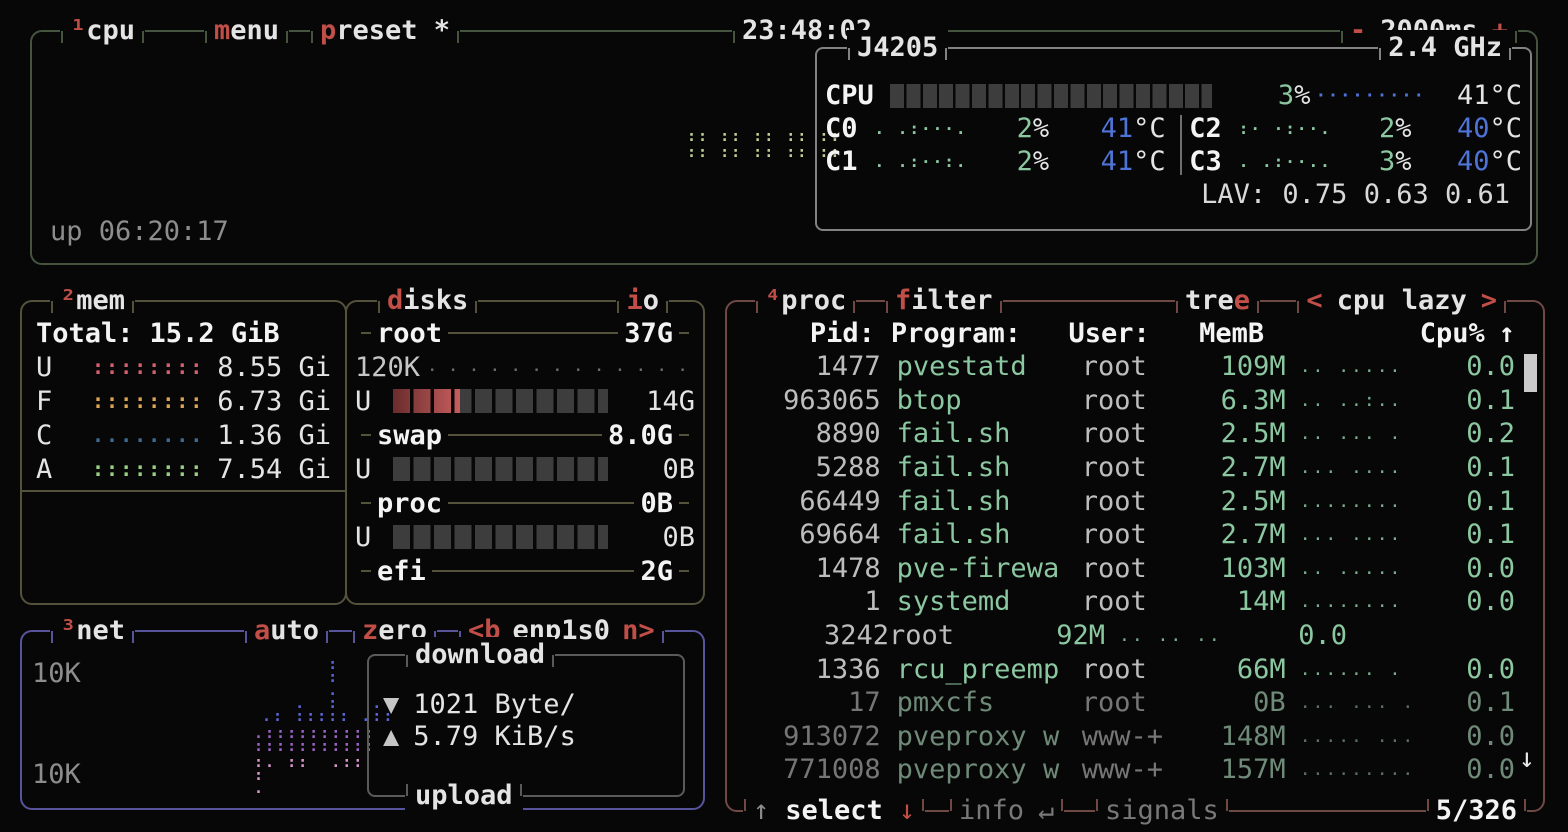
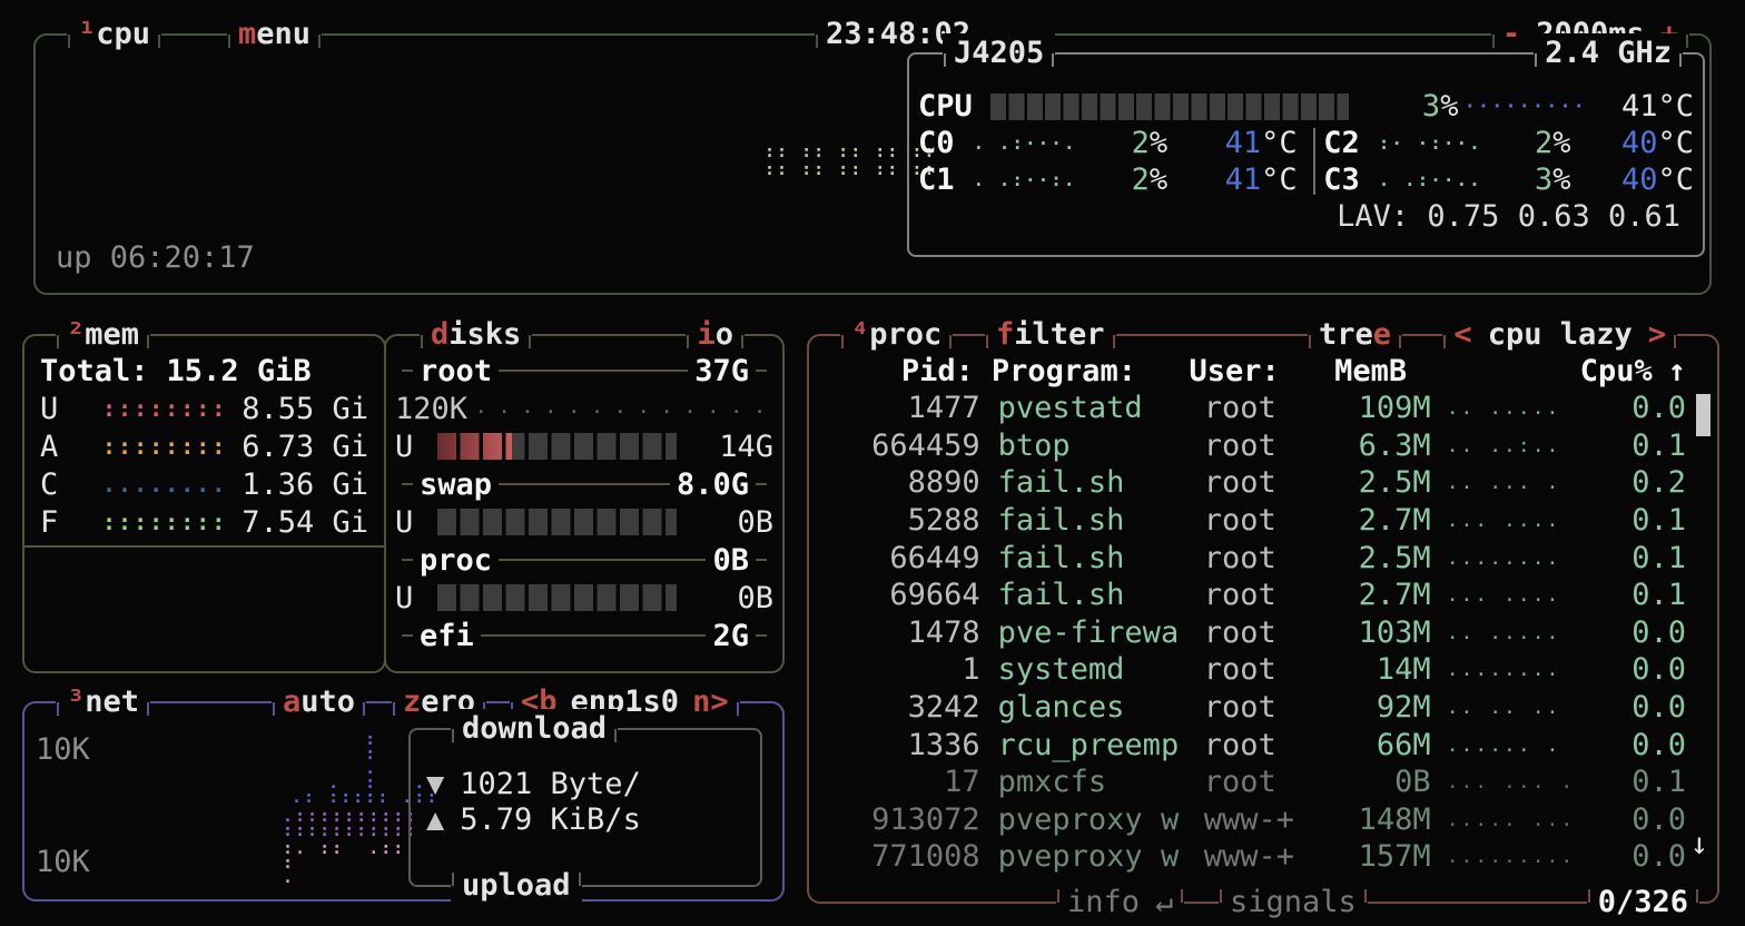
  ¹cpu
  menu
- preset *
  23:48:
  :: :: :: :: ::
  :: :: :: :: ::
  up 06:20:17
  J4205
  2.4 GHz
  CPU
  3%
  ·········
  41°C
  C0
  . .:···.
  2%
  41°C
  C2
  :· ·:··.
  2%
  40°C
  C1
  . .:··:.
  2%
  41°C
  C3
  . .:··..
  3%
  40°C
  LAV: 0.75 0.63 0.61
  ²mem
  Total:
  15.2 GiB
  U
  ::::::::
  8.55 Gi
- F
+ A
  ::::::::
  6.73 Gi
  C
  ........
  1.36 Gi
- A
+ F
  ::::::::
  7.54 Gi
  disks
  io
  root
  37G
  120K
  . . . . . . . . . . . . .
  U
  14G
  swap
  8.0G
  U
  0B
  proc
  0B
  U
  0B
  efi
  2G
  ³net
  auto
  zero
  <b enp1s0 n>
  10K
  10K
  :
  :
  .
  . : .
  .: ::::: .::
  .::::::::::
  :::::::::::
  :. :: .::
  :
  .
  download
  ▼
  1021 Byte/
  ▲
  5.79 KiB/s
  upload
  ⁴proc
  filter
  tree
  < cpu lazy >
  Pid:
  Program:
  User:
  MemB
  Cpu%
  ↑
  1477
  pvestatd
  root
  109M
  .. .....
  0.0
- 963065
+ 664459
  btop
  root
  6.3M
  .. ..:..
  0.1
  8890
  fail.sh
  root
  2.5M
  .. ... .
  0.2
  5288
  fail.sh
  root
  2.7M
  ... ....
  0.1
  66449
  fail.sh
  root
  2.5M
  ........
  0.1
  69664
  fail.sh
  root
  2.7M
  ... ....
  0.1
  1478
  pve-firewa
  root
  103M
  .. .....
  0.0
  1
  systemd
  root
  14M
  ........
  0.0
  3242
+ glances
  root
  92M
  .. .. ..
  0.0
  1336
  rcu_preemp
  root
  66M
  ...... .
  0.0
  17
  pmxcfs
  root
  0B
  ... ... .
  0.1
  913072
  pveproxy w
  www-+
  148M
  ..... ...
  0.0
  771008
  pveproxy w
  www-+
  157M
  .........
  0.0
  ↓
- ↑ select ↓
  info ↵
  signals
- 5/326
+ 0/326
